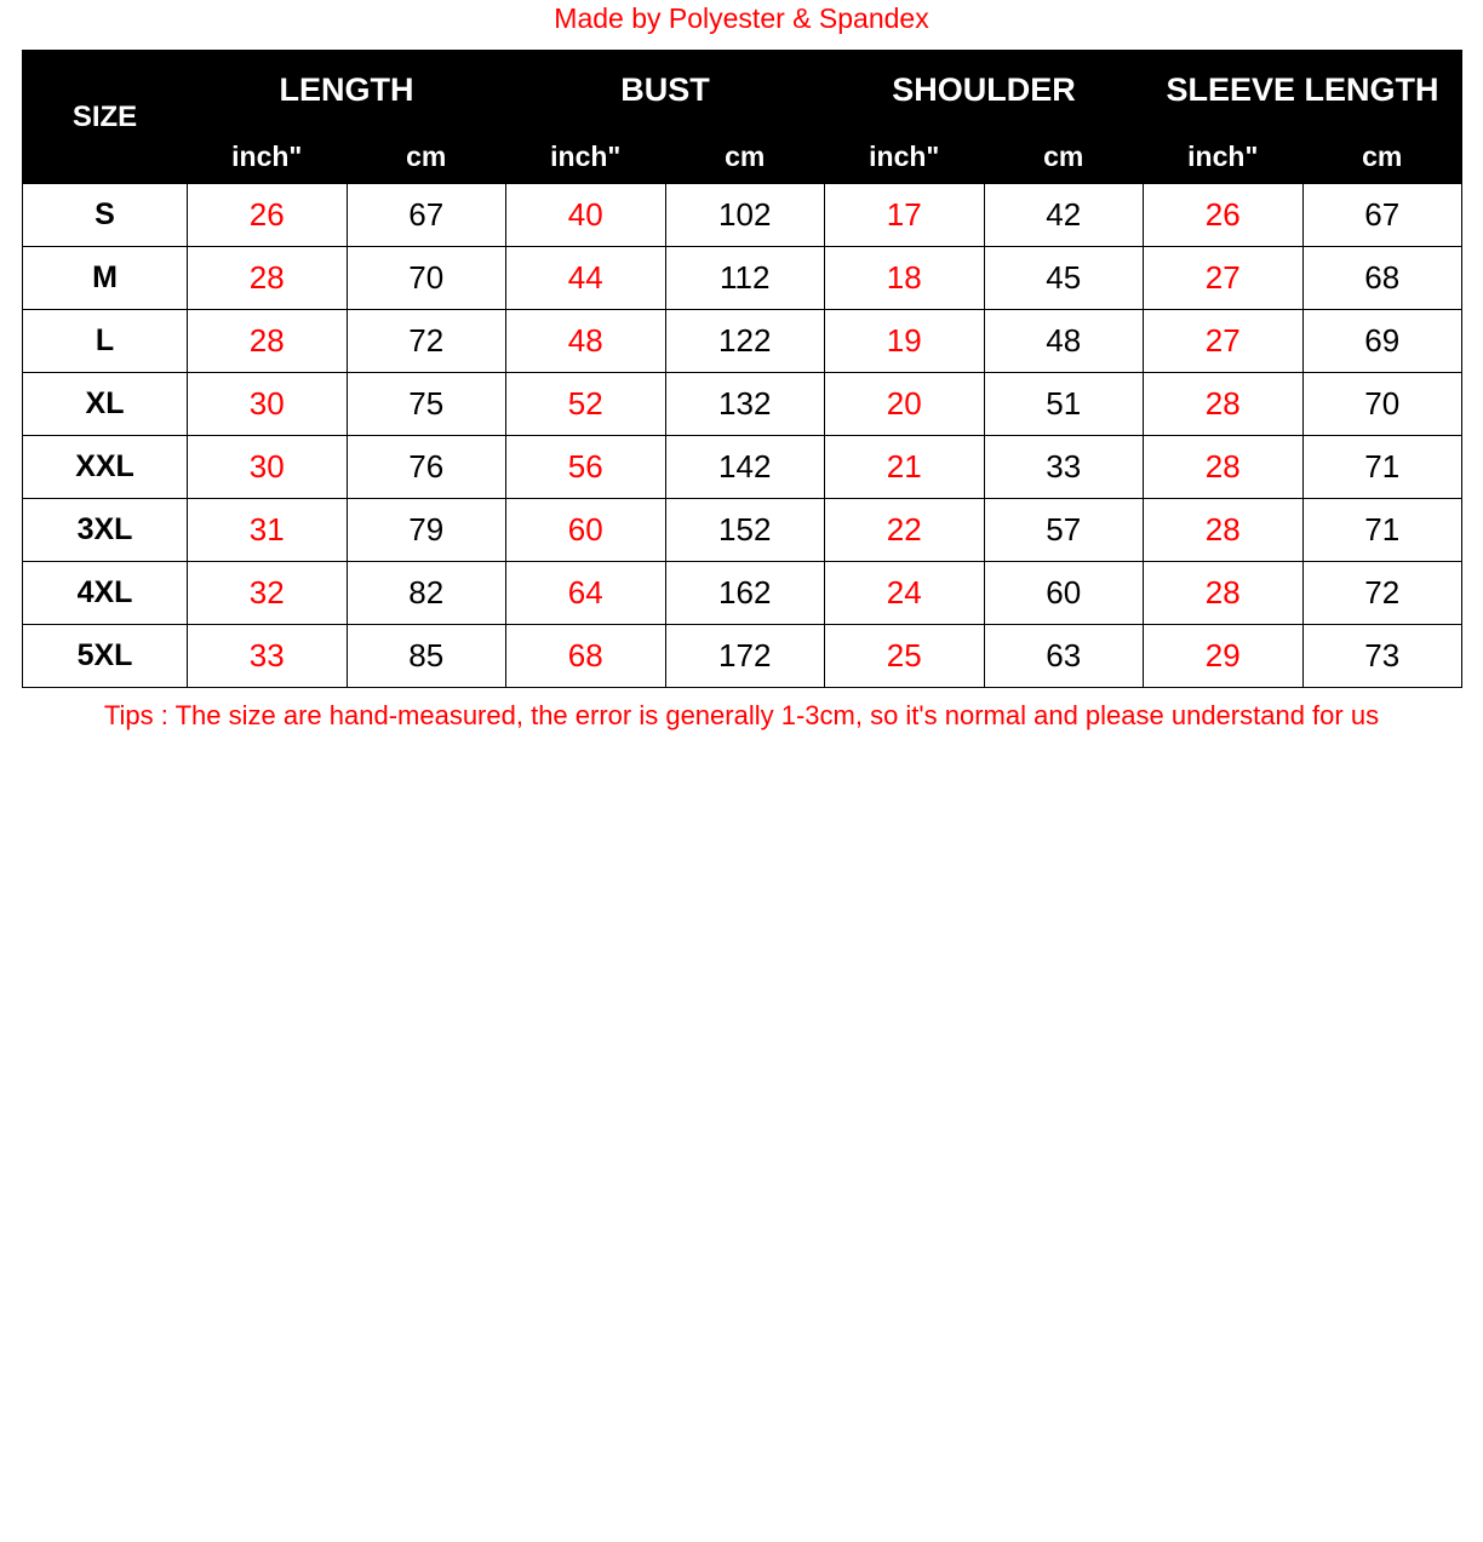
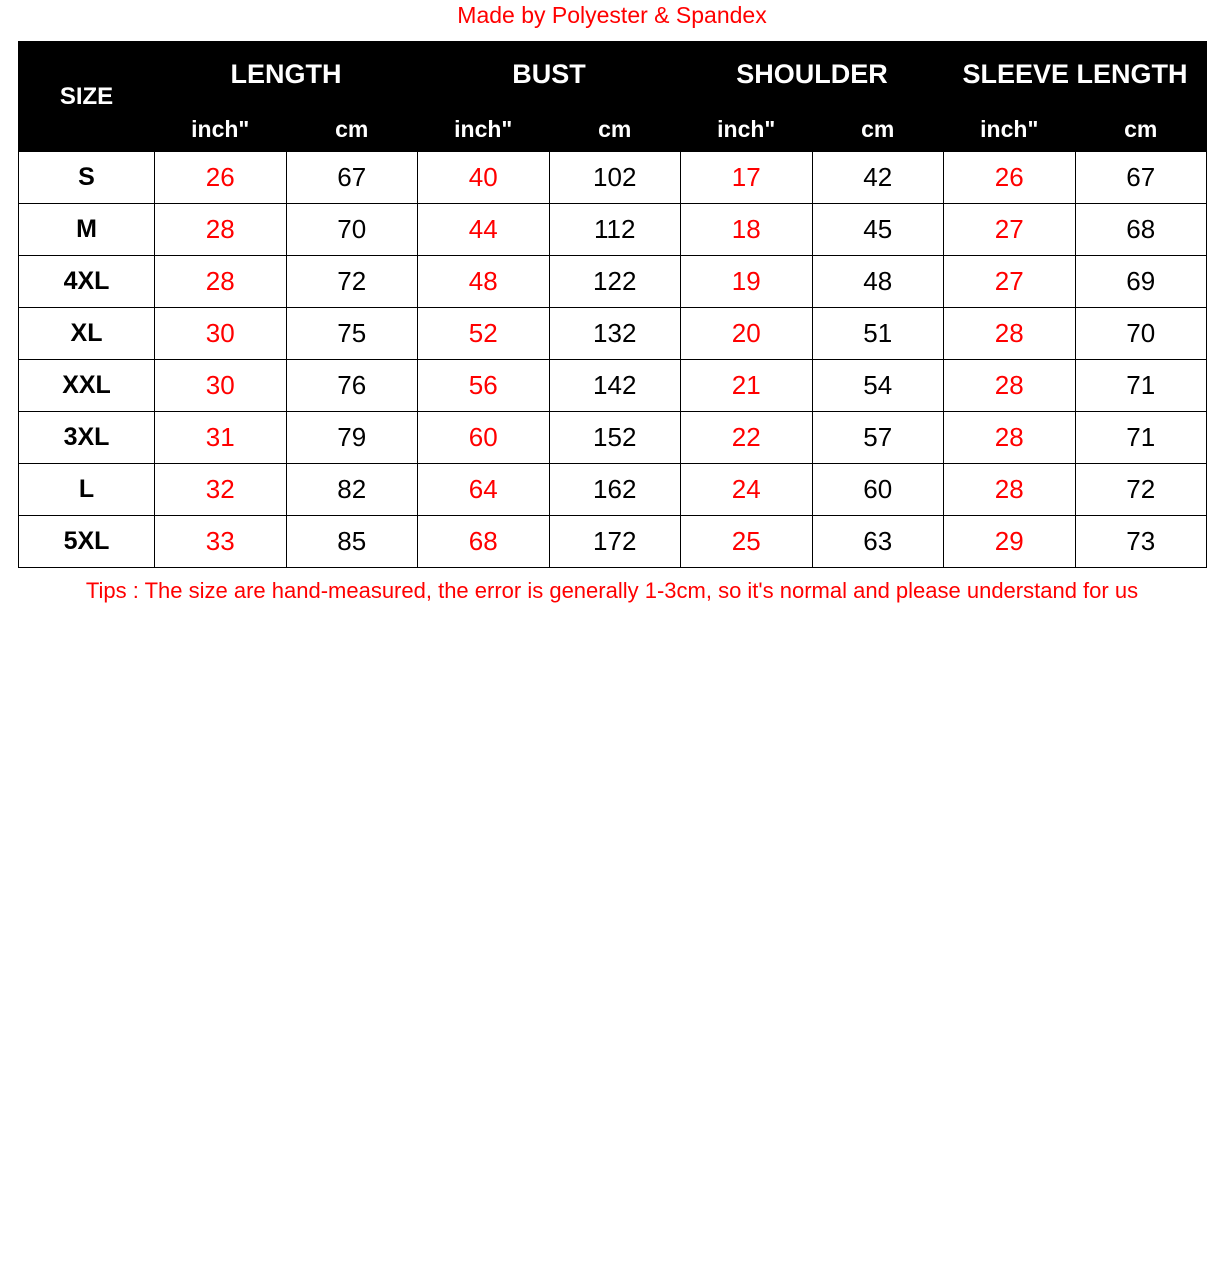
  Made by Polyester & Spandex
  SIZE	LENGTH	BUST	SHOULDER	SLEEVE LENGTH
  inch"	cm	inch"	cm	inch"	cm	inch"	cm
  S	26	67	40	102	17	42	26	67
  M	28	70	44	112	18	45	27	68
- L	28	72	48	122	19	48	27	69
+ 4XL	28	72	48	122	19	48	27	69
  XL	30	75	52	132	20	51	28	70
- XXL	30	76	56	142	21	33	28	71
+ XXL	30	76	56	142	21	54	28	71
  3XL	31	79	60	152	22	57	28	71
- 4XL	32	82	64	162	24	60	28	72
+ L	32	82	64	162	24	60	28	72
  5XL	33	85	68	172	25	63	29	73
  Tips : The size are hand-measured, the error is generally 1-3cm, so it's normal and please understand for us
